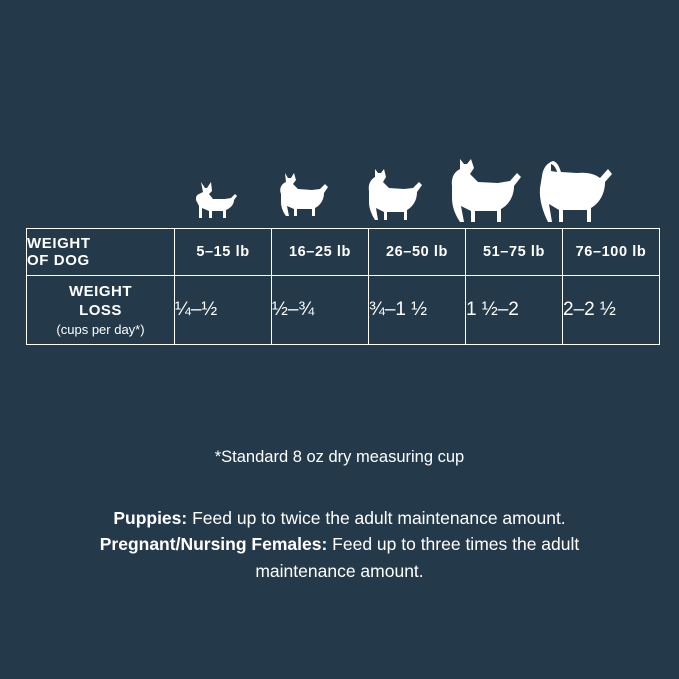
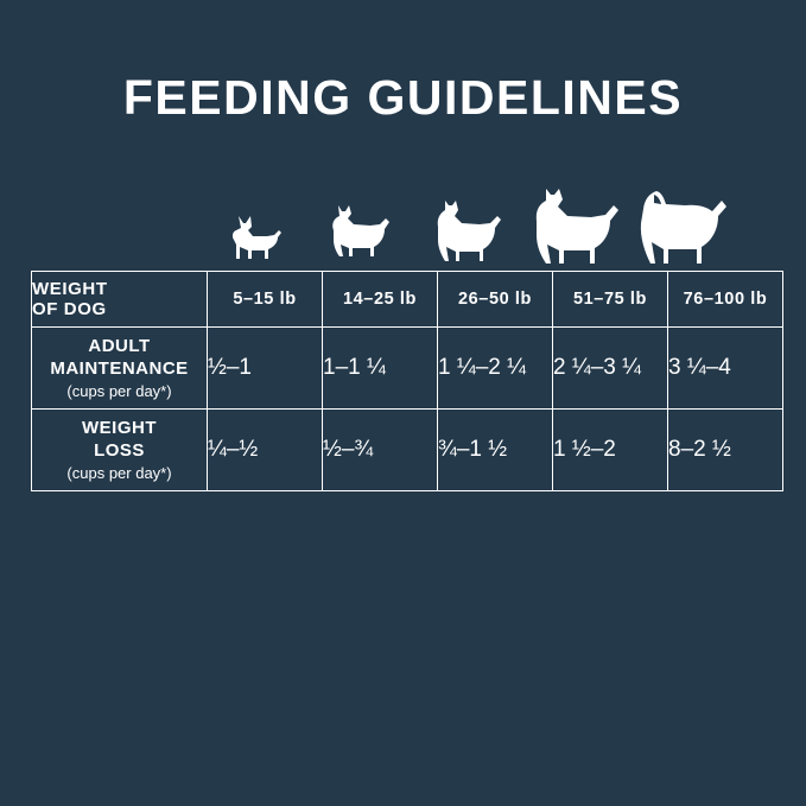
+ FEEDING GUIDELINES
- WEIGHT OF DOG	5–15 lb	16–25 lb	26–50 lb	51–75 lb	76–100 lb
+ WEIGHT OF DOG	5–15 lb	14–25 lb	26–50 lb	51–75 lb	76–100 lb
+ ADULT MAINTENANCE (cups per day*)	½–1	1–1 ¼	1 ¼–2 ¼	2 ¼–3 ¼	3 ¼–4
- WEIGHT LOSS (cups per day*)	¼–½	½–¾	¾–1 ½	1 ½–2	2–2 ½
+ WEIGHT LOSS (cups per day*)	¼–½	½–¾	¾–1 ½	1 ½–2	8–2 ½
- *Standard 8 oz dry measuring cup
- Puppies: Feed up to twice the adult maintenance amount.
- Pregnant/Nursing Females: Feed up to three times the adult maintenance amount.
